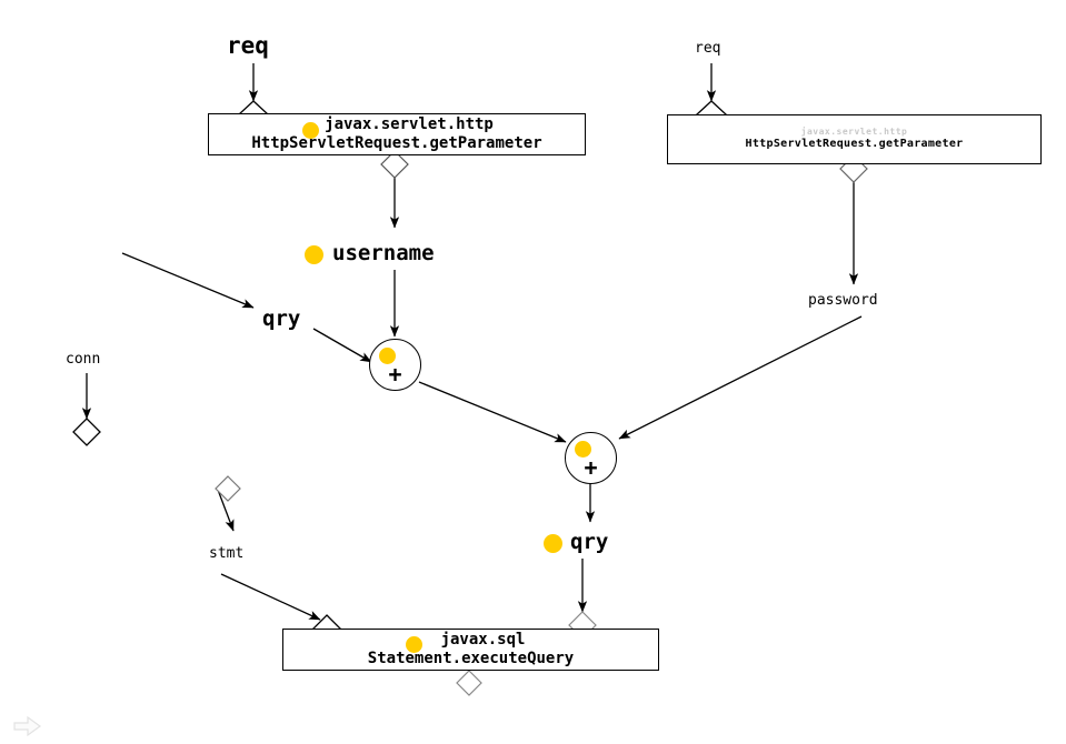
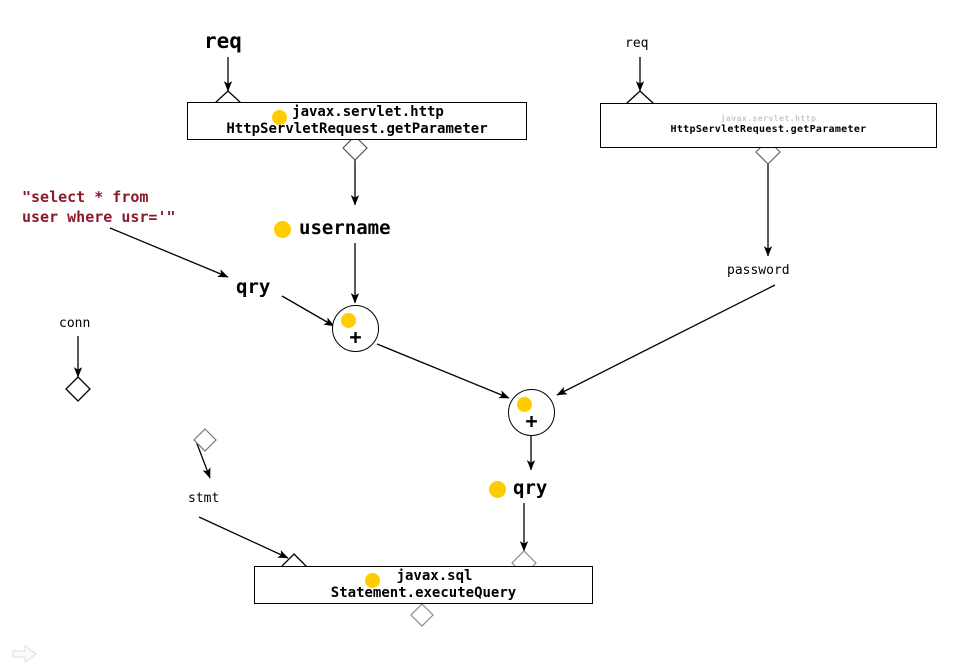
  javax.servlet.http
  HttpServletRequest.getParameter
  javax.servlet.http
  HttpServletRequest.getParameter
  javax.sql
  Statement.executeQuery
  +
  +
  req
  req
  username
  password
  qry
  qry
  conn
  stmt
+ "select * from
+ user where usr='"
